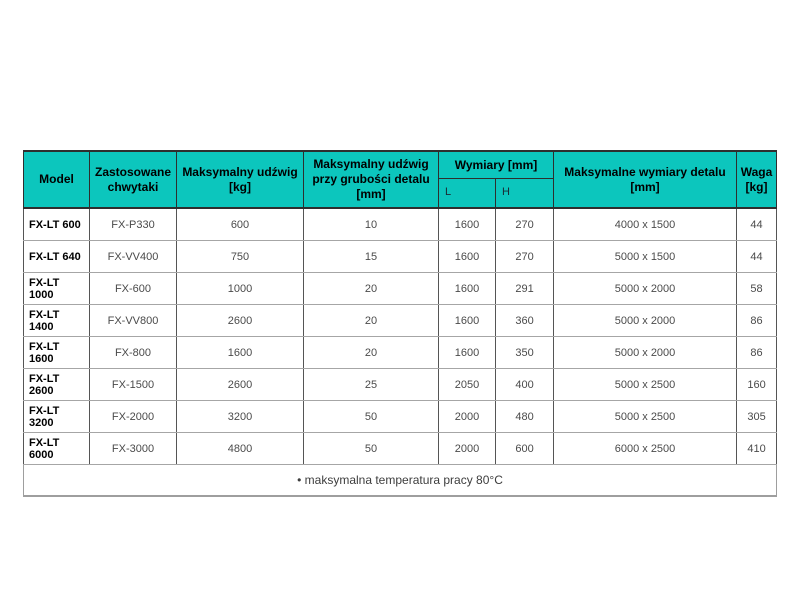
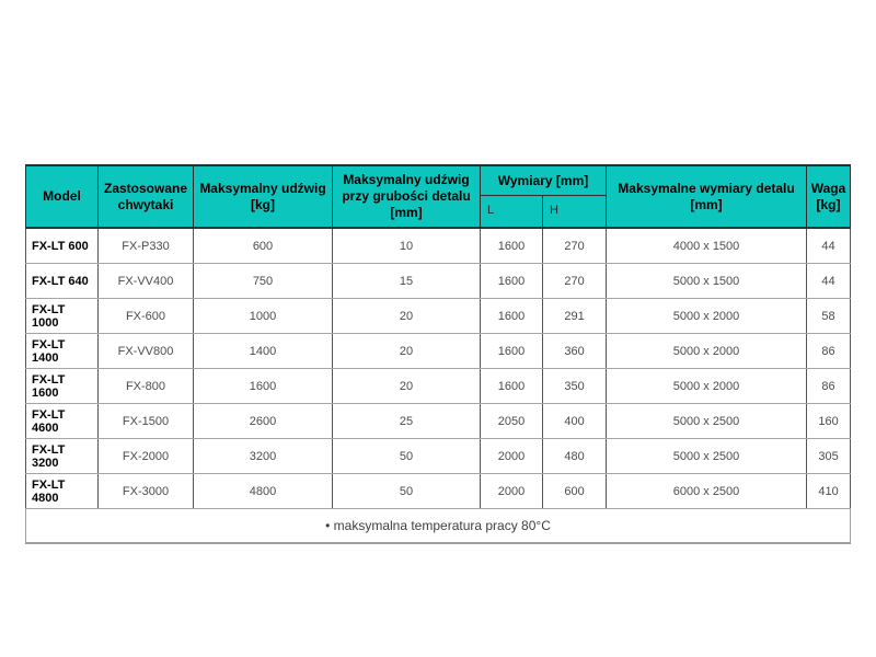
  Model	Zastosowane chwytaki	Maksymalny udźwig [kg]	Maksymalny udźwig przy grubości detalu [mm]	Wymiary [mm]	Maksymalne wymiary detalu [mm]	Waga [kg]
  L	H
  FX-LT 600	FX-P330	600	10	1600	270	4000 x 1500	44
  FX-LT 640	FX-VV400	750	15	1600	270	5000 x 1500	44
  FX-LT 1000	FX-600	1000	20	1600	291	5000 x 2000	58
- FX-LT 1400	FX-VV800	2600	20	1600	360	5000 x 2000	86
+ FX-LT 1400	FX-VV800	1400	20	1600	360	5000 x 2000	86
  FX-LT 1600	FX-800	1600	20	1600	350	5000 x 2000	86
- FX-LT 2600	FX-1500	2600	25	2050	400	5000 x 2500	160
+ FX-LT 4600	FX-1500	2600	25	2050	400	5000 x 2500	160
  FX-LT 3200	FX-2000	3200	50	2000	480	5000 x 2500	305
- FX-LT 6000	FX-3000	4800	50	2000	600	6000 x 2500	410
+ FX-LT 4800	FX-3000	4800	50	2000	600	6000 x 2500	410
  • maksymalna temperatura pracy 80°C
